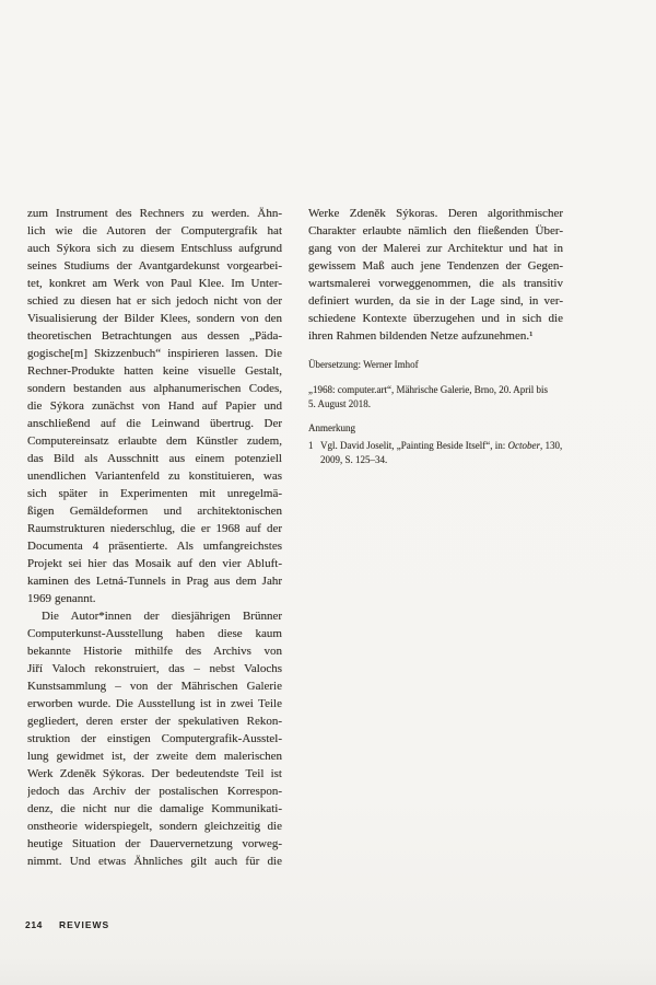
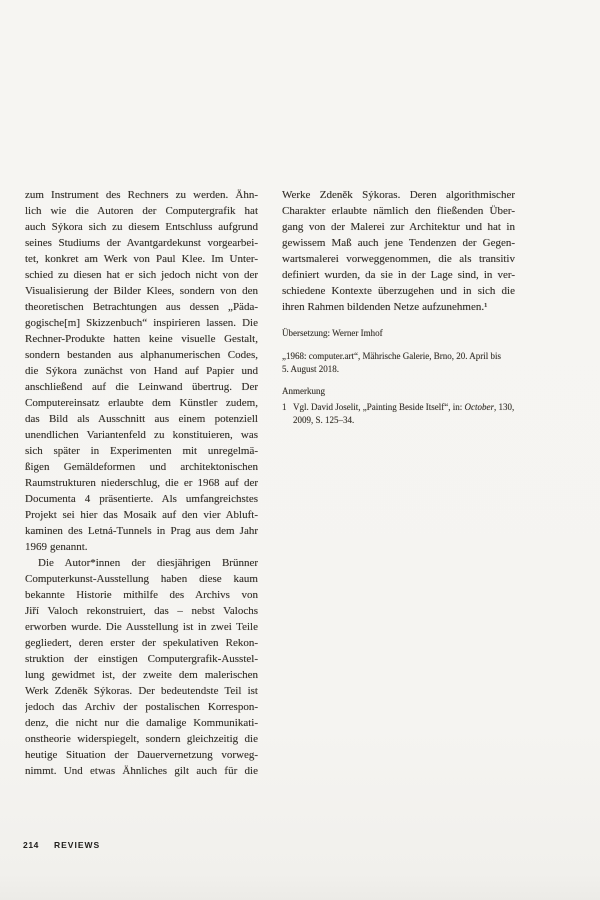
  zum Instrument des Rechners zu werden. Ähn-
  lich wie die Autoren der Computergrafik hat
  auch Sýkora sich zu diesem Entschluss aufgrund
  seines Studiums der Avantgardekunst vorgearbei-
  tet, konkret am Werk von Paul Klee. Im Unter-
  schied zu diesen hat er sich jedoch nicht von der
  Visualisierung der Bilder Klees, sondern von den
  theoretischen Betrachtungen aus dessen „Päda-
  gogische[m] Skizzenbuch“ inspirieren lassen. Die
  Rechner-Produkte hatten keine visuelle Gestalt,
  sondern bestanden aus alphanumerischen Codes,
  die Sýkora zunächst von Hand auf Papier und
  anschließend auf die Leinwand übertrug. Der
  Computereinsatz erlaubte dem Künstler zudem,
  das Bild als Ausschnitt aus einem potenziell
  unendlichen Variantenfeld zu konstituieren, was
  sich später in Experimenten mit unregelmä-
  ßigen Gemäldeformen und architektonischen
  Raumstrukturen niederschlug, die er 1968 auf der
  Documenta 4 präsentierte. Als umfangreichstes
  Projekt sei hier das Mosaik auf den vier Abluft-
  kaminen des Letná-Tunnels in Prag aus dem Jahr
  1969 genannt.
  Die Autor*innen der diesjährigen Brünner
  Computerkunst-Ausstellung haben diese kaum
  bekannte Historie mithilfe des Archivs von
  Jiří Valoch rekonstruiert, das – nebst Valochs
- Kunstsammlung – von der Mährischen Galerie
  erworben wurde. Die Ausstellung ist in zwei Teile
  gegliedert, deren erster der spekulativen Rekon-
  struktion der einstigen Computergrafik-Ausstel-
  lung gewidmet ist, der zweite dem malerischen
  Werk Zdeněk Sýkoras. Der bedeutendste Teil ist
  jedoch das Archiv der postalischen Korrespon-
  denz, die nicht nur die damalige Kommunikati-
  onstheorie widerspiegelt, sondern gleichzeitig die
  heutige Situation der Dauervernetzung vorweg-
  nimmt. Und etwas Ähnliches gilt auch für die
  Werke Zdeněk Sýkoras. Deren algorithmischer
  Charakter erlaubte nämlich den fließenden Über-
  gang von der Malerei zur Architektur und hat in
  gewissem Maß auch jene Tendenzen der Gegen-
  wartsmalerei vorweggenommen, die als transitiv
  definiert wurden, da sie in der Lage sind, in ver-
  schiedene Kontexte überzugehen und in sich die
  ihren Rahmen bildenden Netze aufzunehmen.¹
  Übersetzung: Werner Imhof
  „1968: computer.art“, Mährische Galerie, Brno, 20. April bis
  5. August 2018.
  Anmerkung
  1
  Vgl. David Joselit, „Painting Beside Itself“, in: October, 130,
  2009, S. 125–34.
  214 REVIEWS
